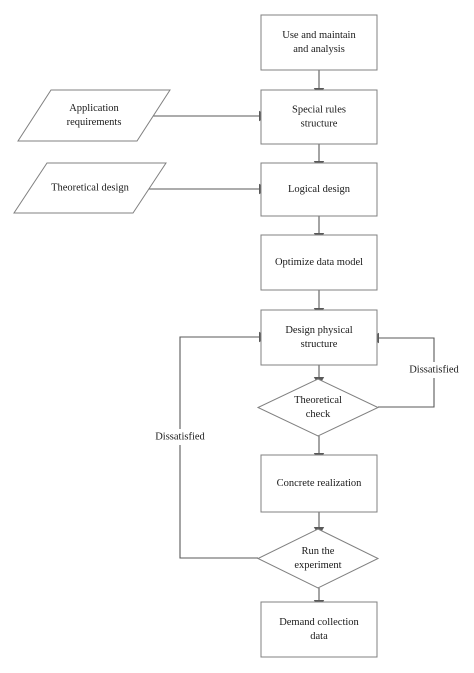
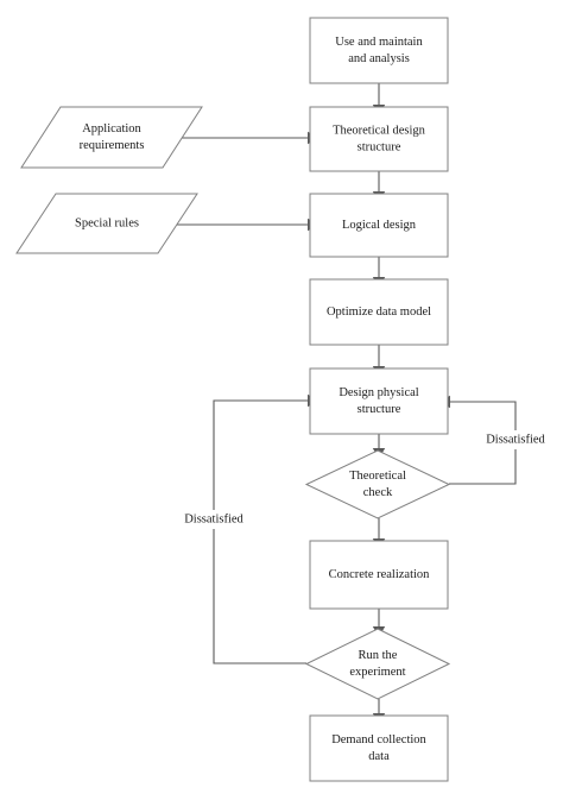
  Use and maintain
  and analysis
  Application
  requirements
- Special rules
+ Theoretical design
  structure
- Theoretical design
+ Special rules
  Logical design
  Optimize data model
  Design physical
  structure
  Theoretical
  check
  Concrete realization
  Run the
  experiment
  Demand collection
  data
  Dissatisfied
  Dissatisfied
